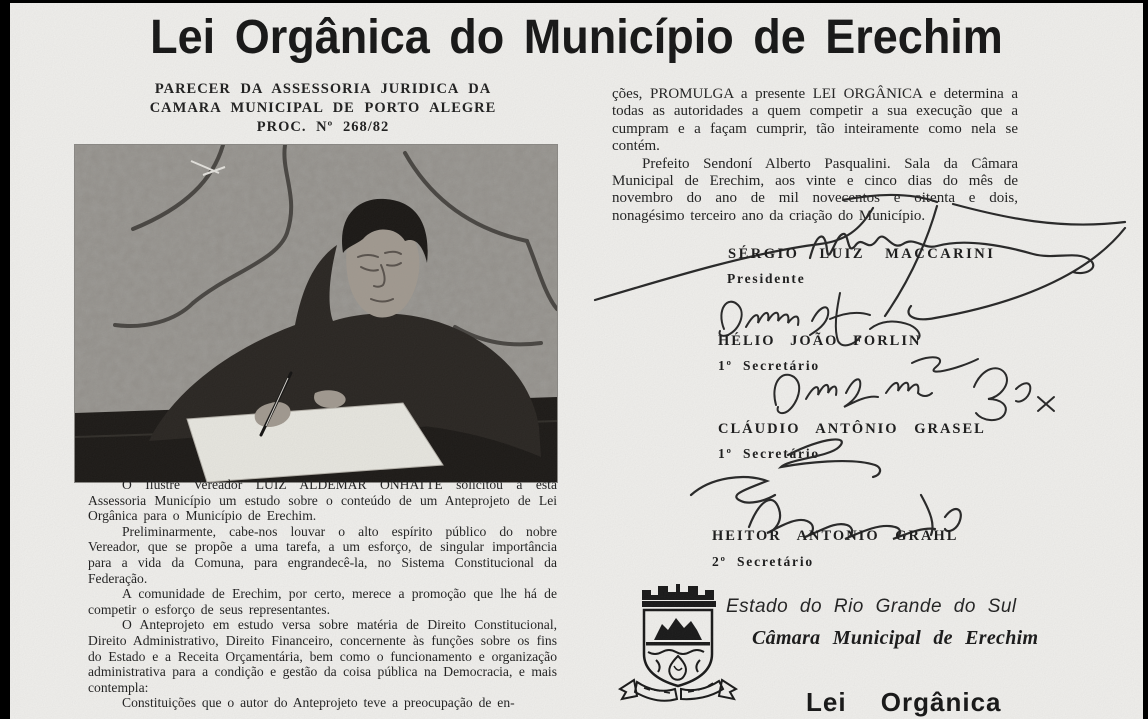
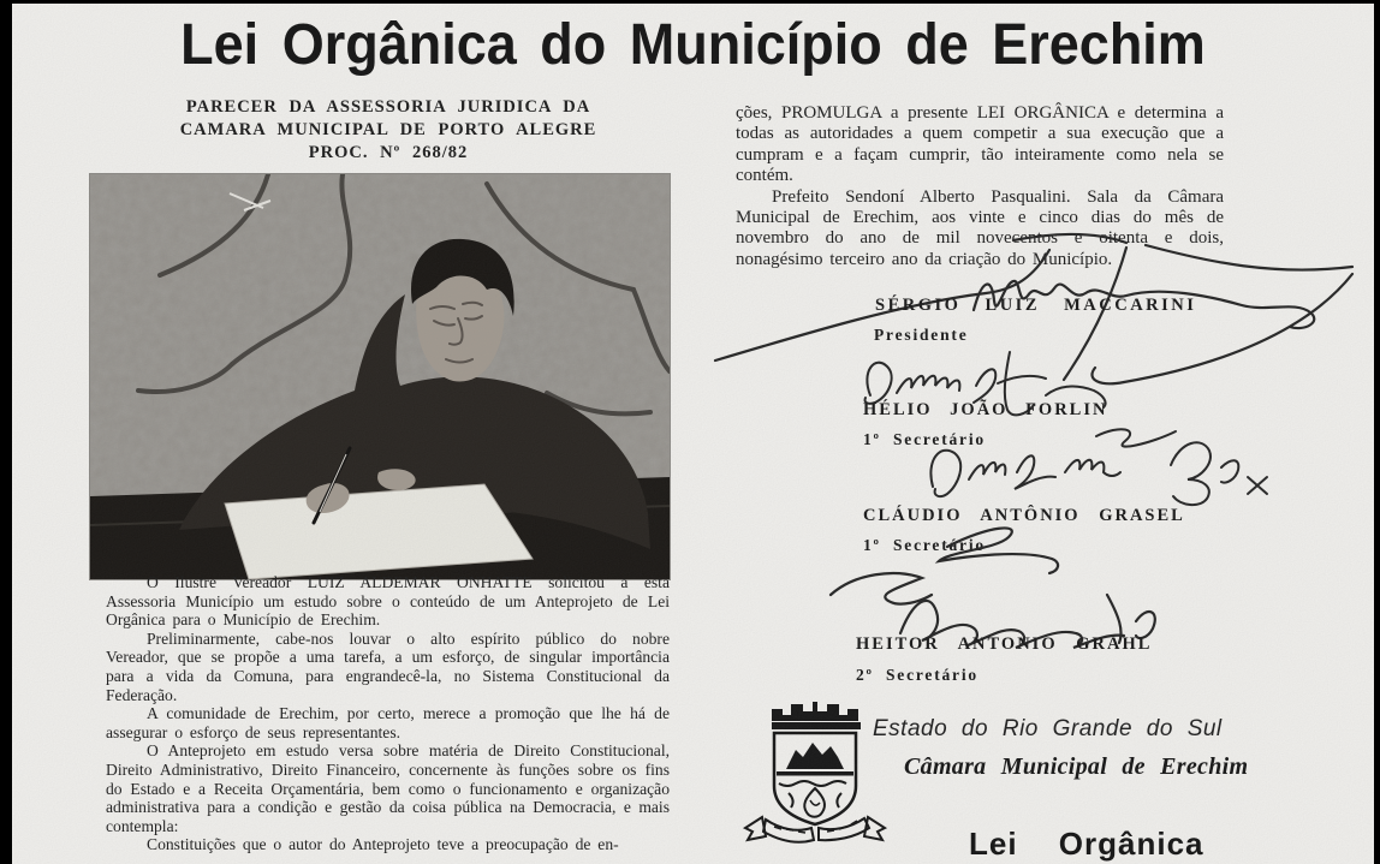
  Lei Orgânica do Município de Erechim
  PARECER DA ASSESSORIA JURIDICA DA
  CAMARA MUNICIPAL DE PORTO ALEGRE
  PROC. Nº 268/82
  O Ilustre Vereador LUIZ ALDEMAR ONHATTE solicitou a esta Assessoria Município um estudo sobre o conteúdo de um Anteprojeto de Lei Orgânica para o Município de Erechim.
  Preliminarmente, cabe-nos louvar o alto espírito público do nobre Vereador, que se propõe a uma tarefa, a um esforço, de singular importância para a vida da Comuna, para engrandecê-la, no Sistema Constitucional da Federação.
- A comunidade de Erechim, por certo, merece a promoção que lhe há de competir o esforço de seus representantes.
+ A comunidade de Erechim, por certo, merece a promoção que lhe há de assegurar o esforço de seus representantes.
  O Anteprojeto em estudo versa sobre matéria de Direito Constitucional, Direito Administrativo, Direito Financeiro, concernente às funções sobre os fins do Estado e a Receita Orçamentária, bem como o funcionamento e organização administrativa para a condição e gestão da coisa pública na Democracia, e mais contempla:
  Constituições que o autor do Anteprojeto teve a preocupação de en-
  ções, PROMULGA a presente LEI ORGÂNICA e determina a todas as autoridades a quem competir a sua execução que a cumpram e a façam cumprir, tão inteiramente como nela se contém.
  Prefeito Sendoní Alberto Pasqualini. Sala da Câmara Municipal de Erechim, aos vinte e cinco dias do mês de novembro do ano de mil novectos e oenta e dois, nonagésimo terceiro ano da criação do Município.
  SÉRGIO LUIZ MACCARINI
  Presidente
  HÉLIO JOÃO FORLIN
  1º Secretário
  CLÁUDIO ANTÔNIO GRASEL
  1º Secretário
  HEITOR ANTONIO GRAHL
  2º Secretário
  Estado do Rio Grande do Sul
  Câmara Municipal de Erechim
  Lei Orgânica
